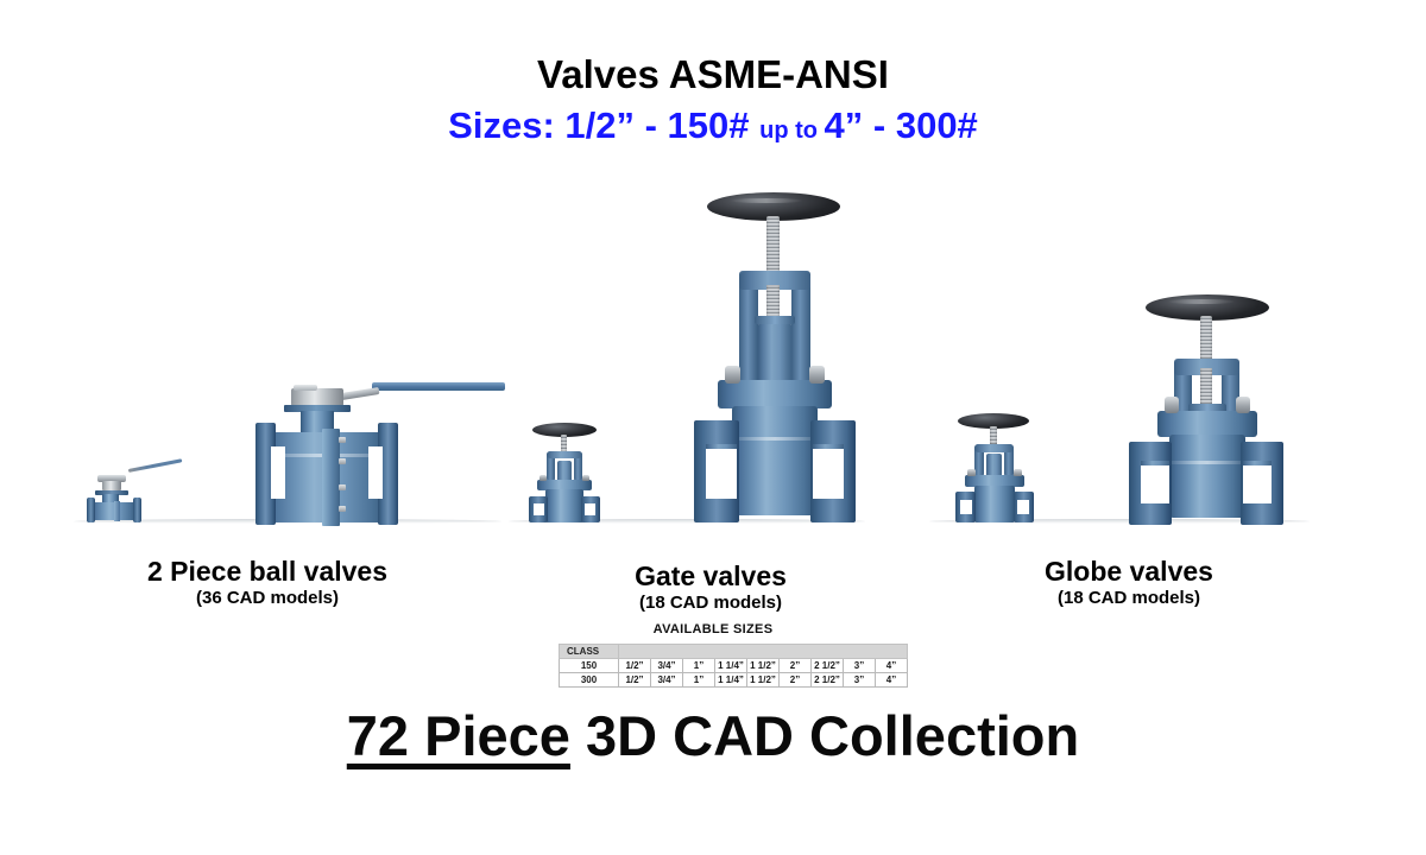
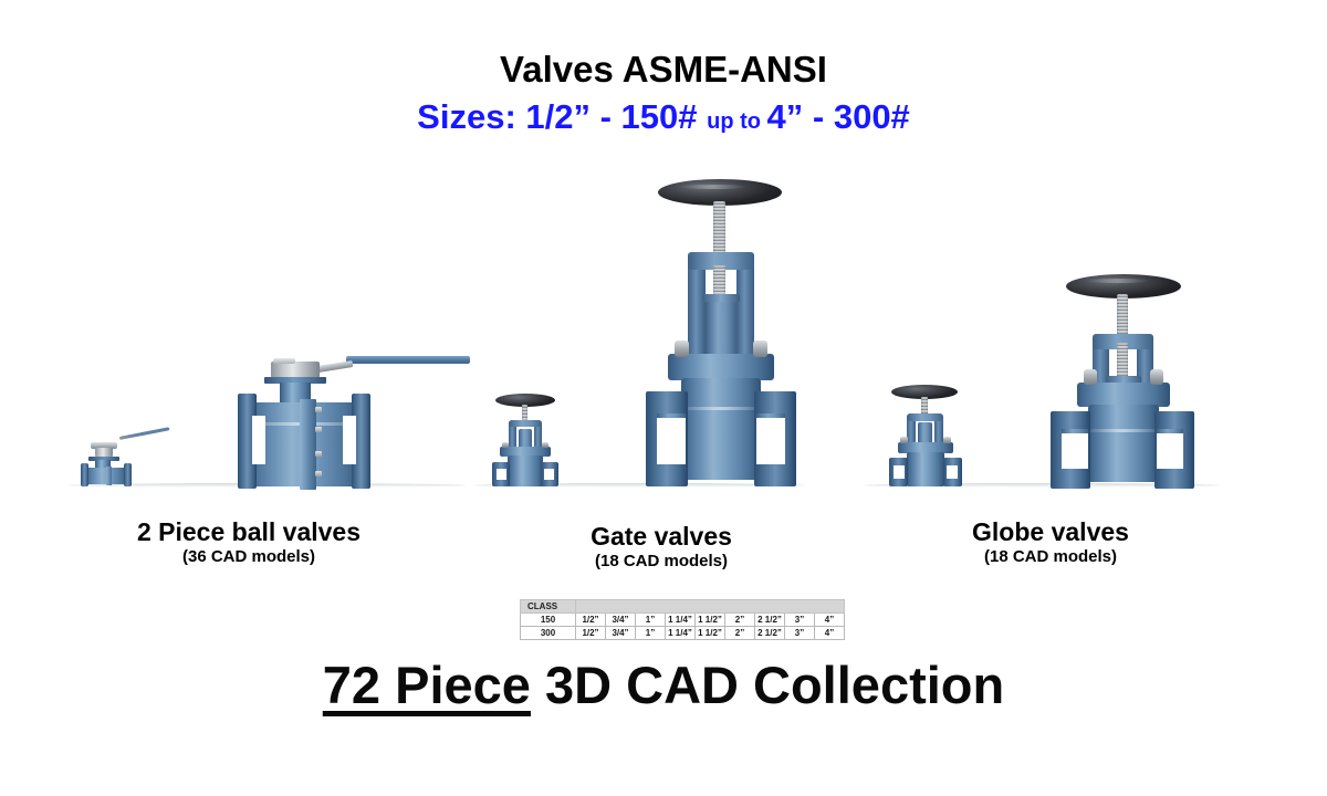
  Valves ASME-ANSI
  Sizes: 1/2” - 150# up to 4” - 300#
  2 Piece ball valves
  (36 CAD models)
  Gate valves
  (18 CAD models)
  Globe valves
  (18 CAD models)
- AVAILABLE SIZES
  CLASS
  150	1/2”	3/4”	1”	1 1/4”	1 1/2”	2”	2 1/2”	3”	4”
  300	1/2”	3/4”	1”	1 1/4”	1 1/2”	2”	2 1/2”	3”	4”
  72 Piece 3D CAD Collection
